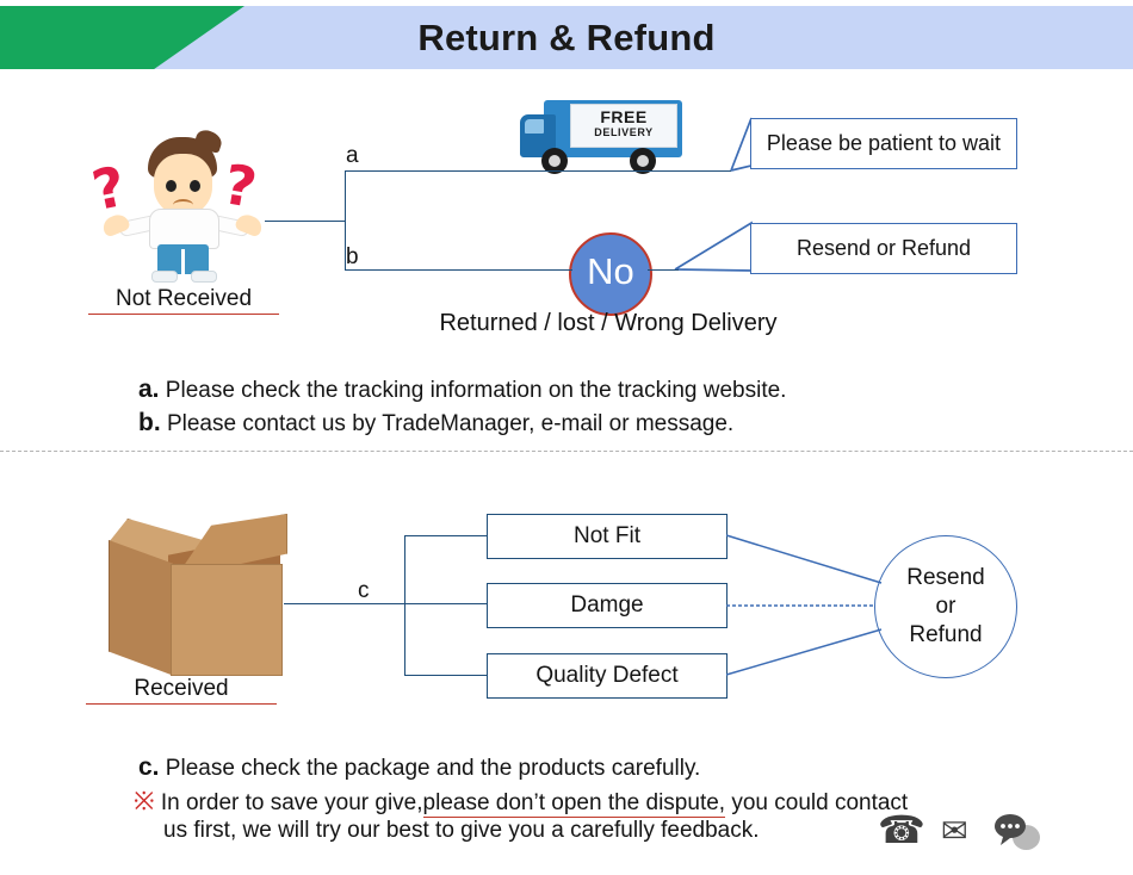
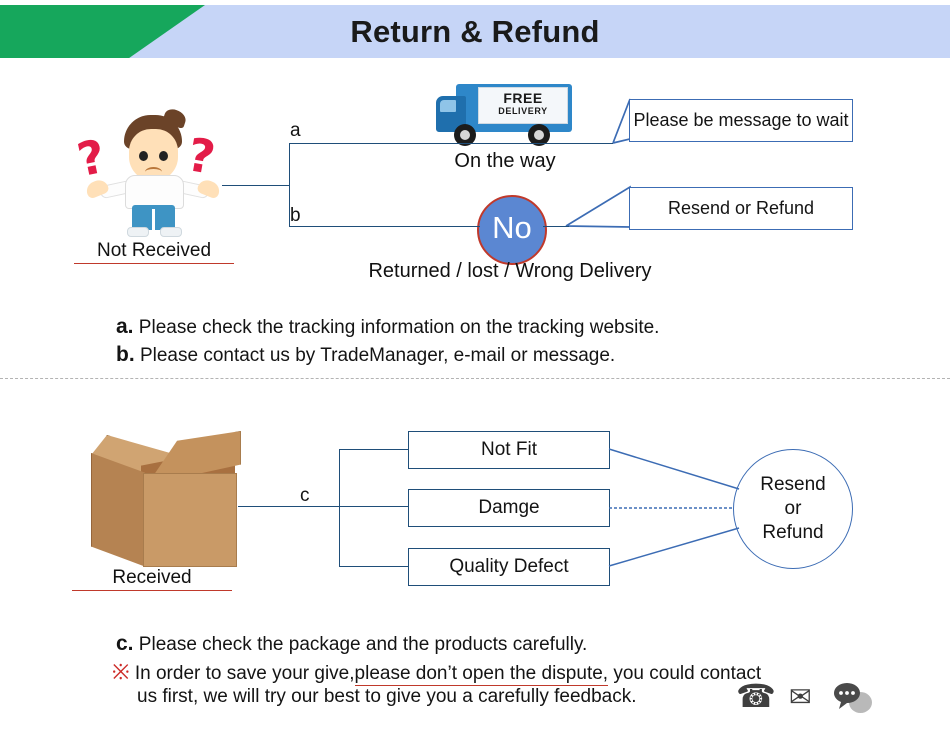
  Return & Refund
  Not Received
  a
  b
  FREE
  DELIVERY
+ On the way
- Please be patient to wait
+ Please be message to wait
  No
  Returned / lost / Wrong Delivery
  Resend or Refund
  a. Please check the tracking information on the tracking website.
  b. Please contact us by TradeManager, e-mail or message.
  Received
  c
  Not Fit
  Damge
  Quality Defect
  Resend
  or
  Refund
  c. Please check the package and the products carefully.
  ※ In order to save your give,please don’t open the dispute, you could contact
  us first, we will try our best to give you a carefully feedback.
  ☎
  ✉
